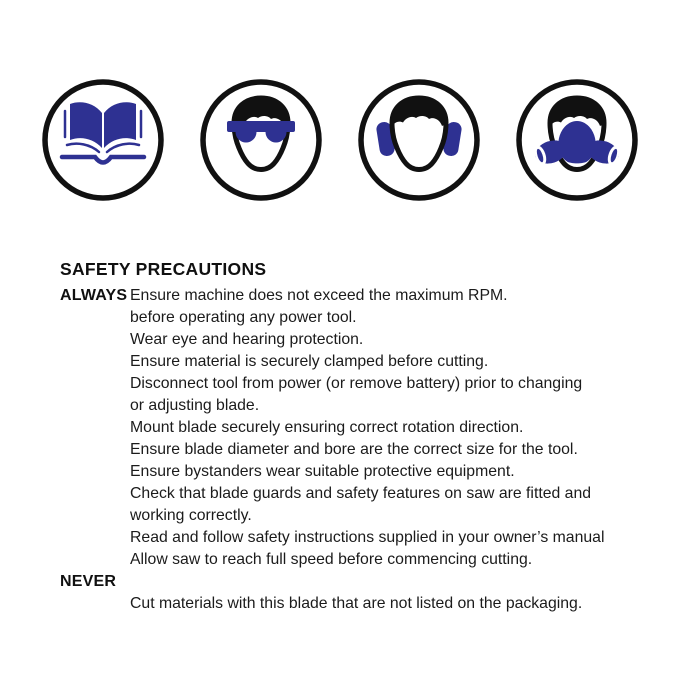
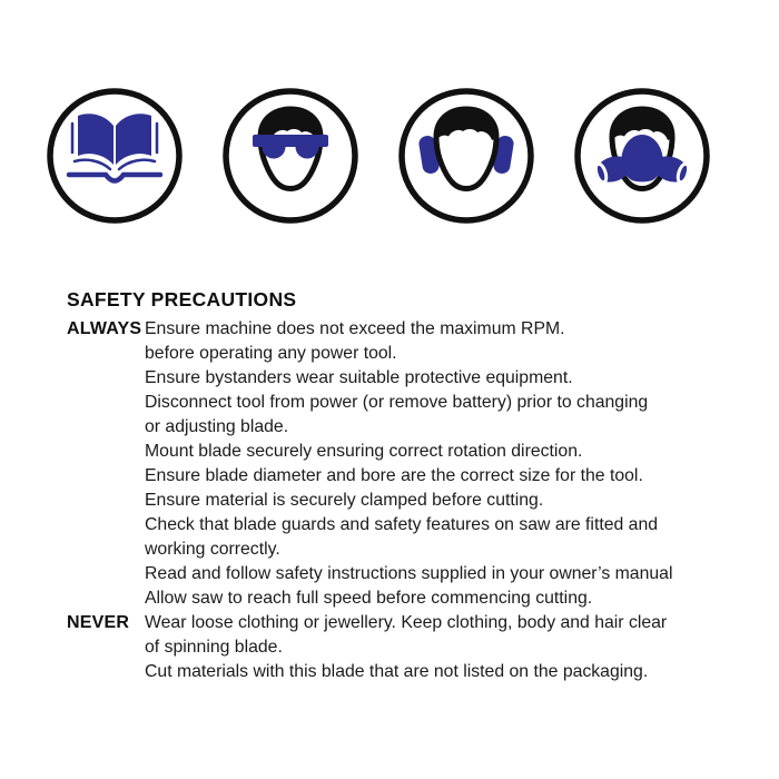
  SAFETY PRECAUTIONS
  ALWAYS
  Ensure machine does not exceed the maximum RPM.
  before operating any power tool.
- Wear eye and hearing protection.
- Ensure material is securely clamped before cutting.
+ Ensure bystanders wear suitable protective equipment.
  Disconnect tool from power (or remove battery) prior to changing
  or adjusting blade.
  Mount blade securely ensuring correct rotation direction.
  Ensure blade diameter and bore are the correct size for the tool.
- Ensure bystanders wear suitable protective equipment.
+ Ensure material is securely clamped before cutting.
  Check that blade guards and safety features on saw are fitted and
  working correctly.
  Read and follow safety instructions supplied in your owner’s manual
  Allow saw to reach full speed before commencing cutting.
  NEVER
+ Wear loose clothing or jewellery. Keep clothing, body and hair clear
+ of spinning blade.
  Cut materials with this blade that are not listed on the packaging.
